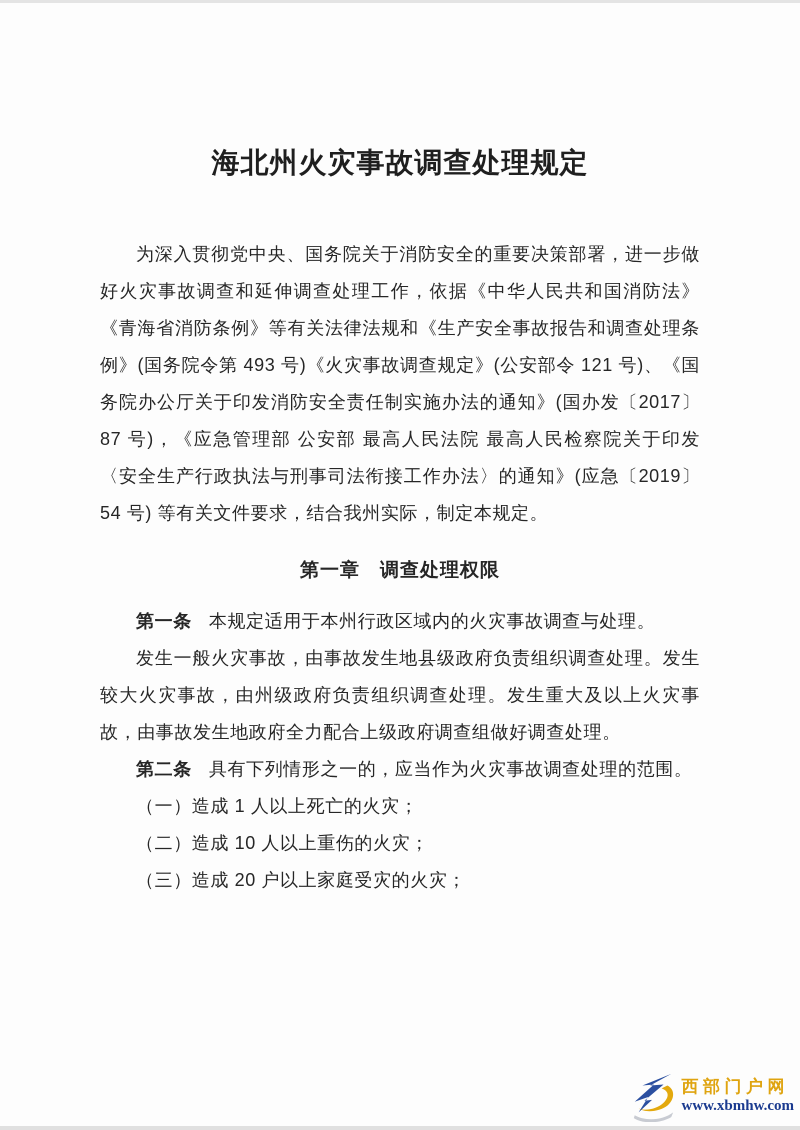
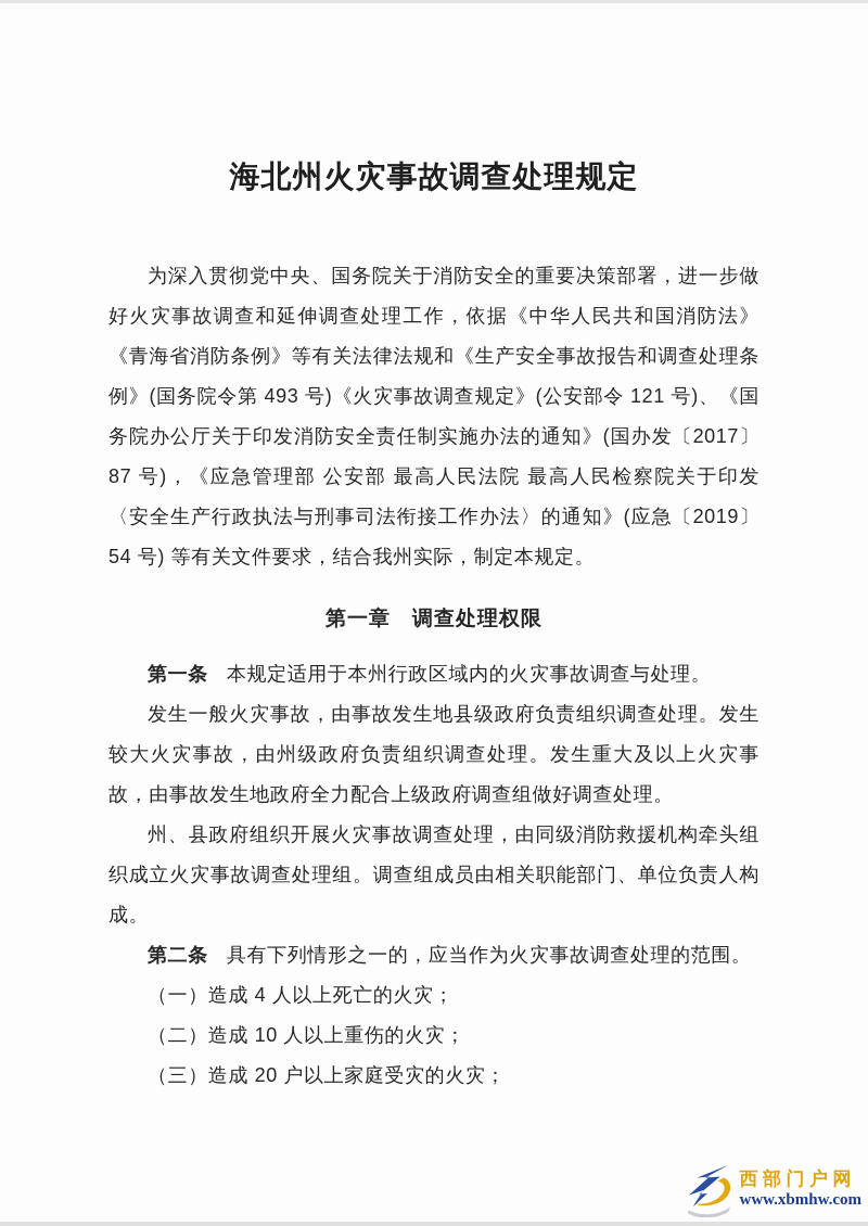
  海北州火灾事故调查处理规定
  为深入贯彻党中央、国务院关于消防安全的重要决策部署，进一步做好火灾事故调查和延伸调查处理工作，依据《中华人民共和国消防法》《青海省消防条例》等有关法律法规和《生产安全事故报告和调查处理条例》(国务院令第 493 号)《火灾事故调查规定》(公安部令 121 号)、《国务院办公厅关于印发消防安全责任制实施办法的通知》(国办发〔2017〕87 号)，《应急管理部 公安部 最高人民法院 最高人民检察院关于印发〈安全生产行政执法与刑事司法衔接工作办法〉的通知》(应急〔2019〕54 号) 等有关文件要求，结合我州实际，制定本规定。
  第一章 调查处理权限
  第一条 本规定适用于本州行政区域内的火灾事故调查与处理。
  发生一般火灾事故，由事故发生地县级政府负责组织调查处理。发生较大火灾事故，由州级政府负责组织调查处理。发生重大及以上火灾事故，由事故发生地政府全力配合上级政府调查组做好调查处理。
+ 州、县政府组织开展火灾事故调查处理，由同级消防救援机构牵头组织成立火灾事故调查处理组。调查组成员由相关职能部门、单位负责人构成。
  第二条 具有下列情形之一的，应当作为火灾事故调查处理的范围。
- （一）造成 1 人以上死亡的火灾；
+ （一）造成 4 人以上死亡的火灾；
  （二）造成 10 人以上重伤的火灾；
  （三）造成 20 户以上家庭受灾的火灾；
  西部门户网
  www.xbmhw.com
